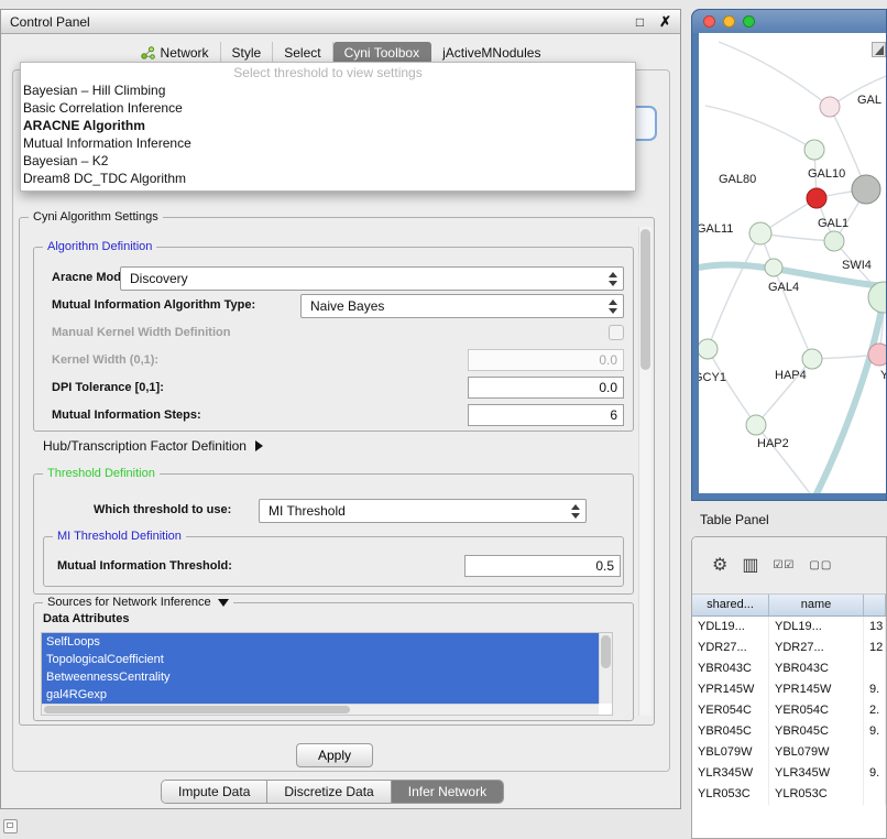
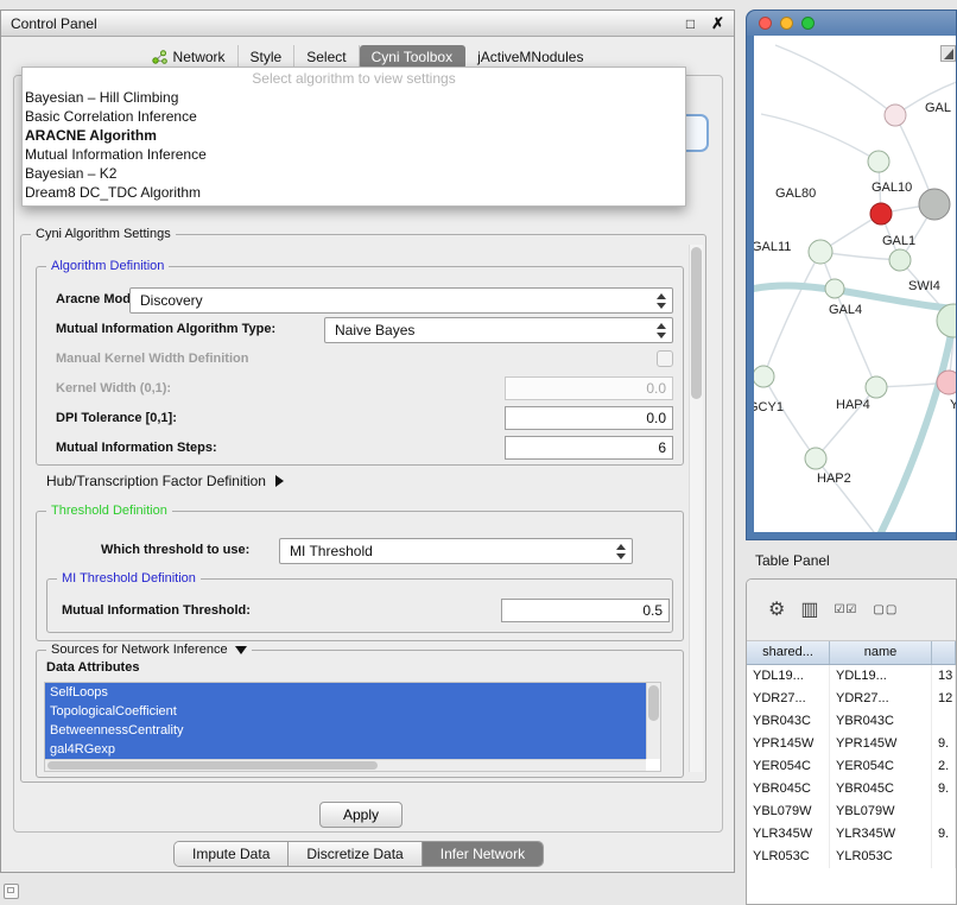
  Control Panel
  □
  ✗
  Network
  Style
  Select
  Cyni Toolbox
  jActiveMNodules
- Select threshold to view settings
+ Select algorithm to view settings
  Bayesian – Hill Climbing
  Basic Correlation Inference
  ARACNE Algorithm
  Mutual Information Inference
  Bayesian – K2
  Dream8 DC_TDC Algorithm
  Cyni Algorithm Settings
  Algorithm Definition
  Aracne Mod
  Discovery
  Mutual Information Algorithm Type:
  Naive Bayes
  Manual Kernel Width Definition
  Kernel Width (0,1):
  0.0
  DPI Tolerance [0,1]:
  0.0
  Mutual Information Steps:
  6
  Hub/Transcription Factor Definition
  Threshold Definition
  Which threshold to use:
  MI Threshold
  MI Threshold Definition
  Mutual Information Threshold:
  0.5
  Sources for Network Inference
  Data Attributes
  SelfLoops
  TopologicalCoefficient
  BetweennessCentrality
  gal4RGexp
  Apply
  Impute Data
  Discretize Data
  Infer Network
  GAL
  GAL80
  GAL10
  GAL11
  GAL1
  SWI4
  GAL4
  GCY1
  HAP4
  HAP2
  Y
  Table Panel
  ⚙
  ▥
  ☑☑
  ▢▢
  shared...
  name
  YDL19...
  YDL19...
  13
  YDR27...
  YDR27...
  12
  YBR043C
  YBR043C
  YPR145W
  YPR145W
  9.
  YER054C
  YER054C
  2.
  YBR045C
  YBR045C
  9.
  YBL079W
  YBL079W
  YLR345W
  YLR345W
  9.
  YLR053C
  YLR053C
